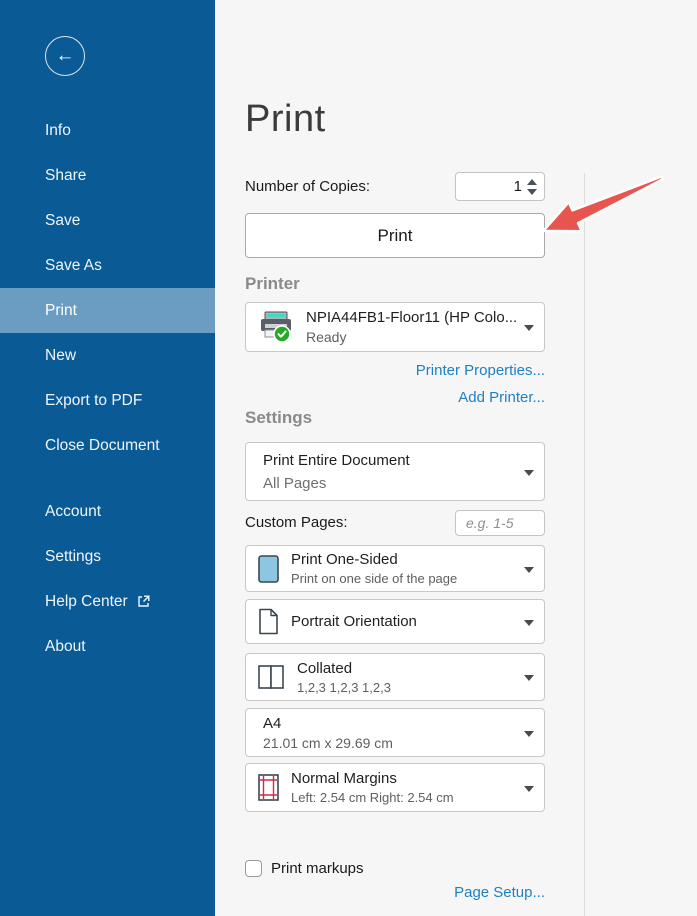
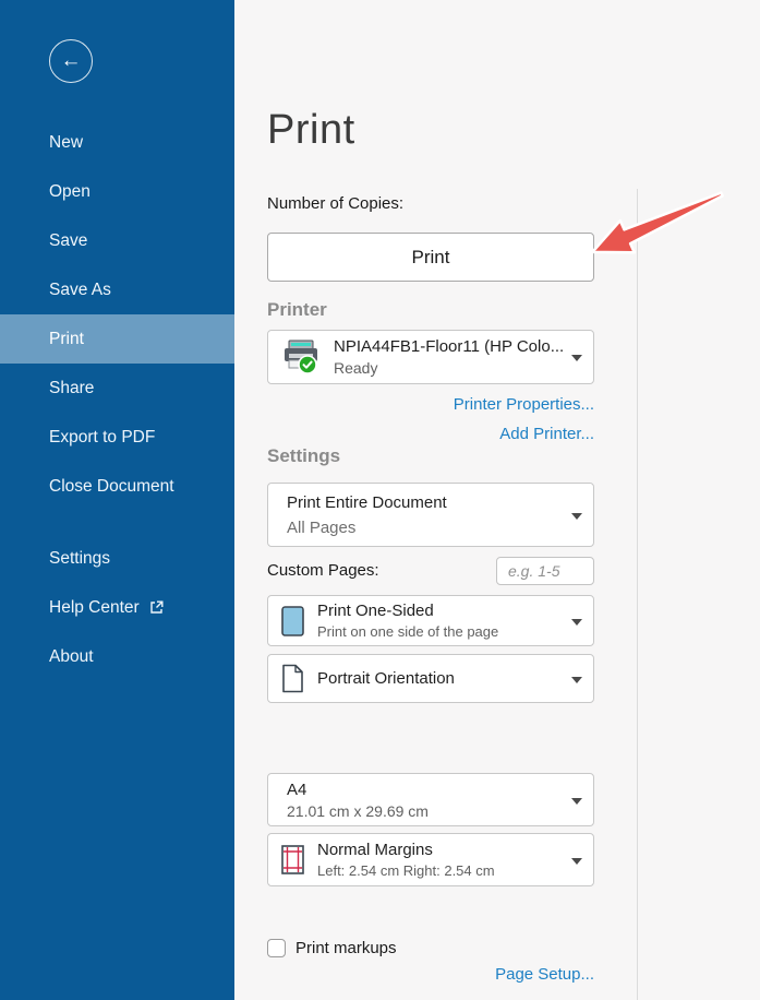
  ←
- Info
- Share
+ New
+ Open
  Save
  Save As
  Print
- New
+ Share
  Export to PDF
  Close Document
- Account
  Settings
  Help Center
  About
  Print
  Number of Copies:
- 1
  Print
  Printer
  NPIA44FB1-Floor11 (HP Colo...
  Ready
  Printer Properties...
  Add Printer...
  Settings
  Print Entire Document
  All Pages
  Custom Pages:
  e.g. 1-5
  Print One-Sided
  Print on one side of the page
  Portrait Orientation
- Collated
- 1,2,3 1,2,3 1,2,3
  A4
  21.01 cm x 29.69 cm
  Normal Margins
  Left: 2.54 cm Right: 2.54 cm
  Print markups
  Page Setup...
